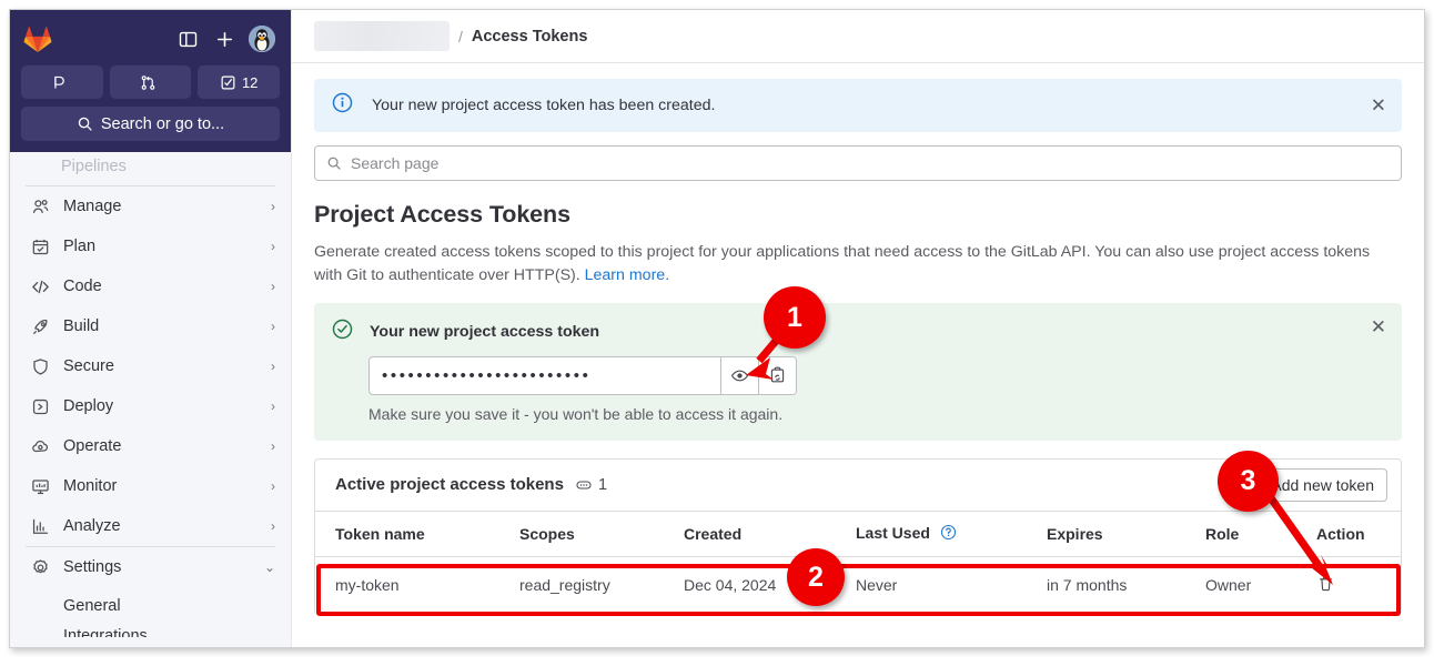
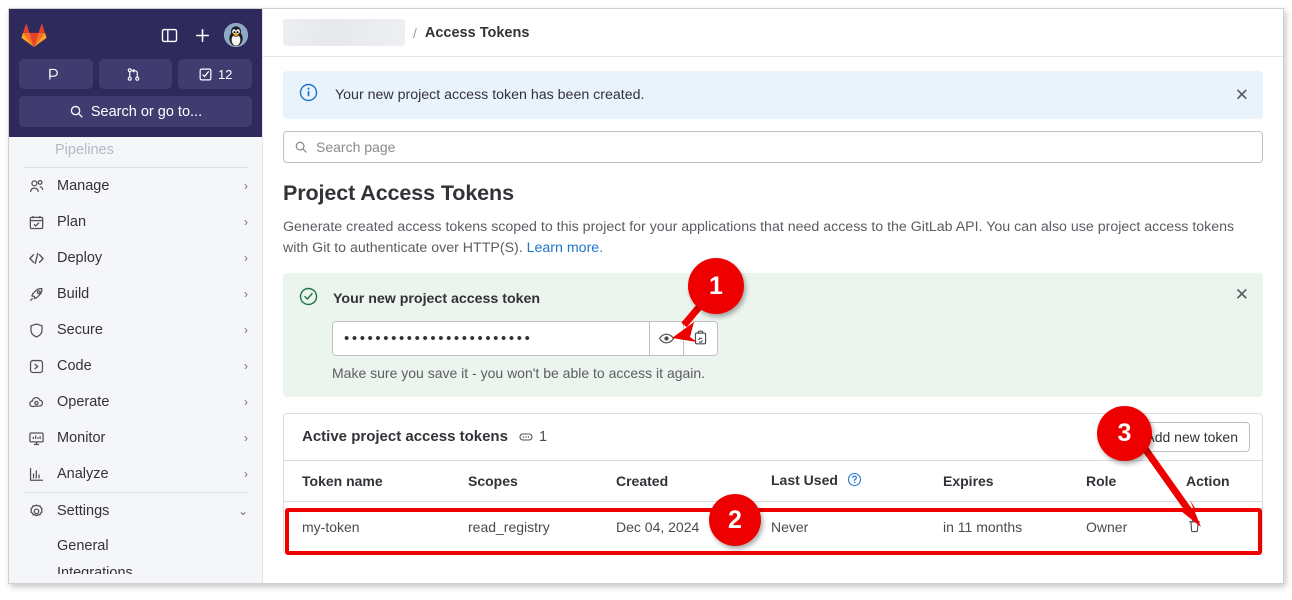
  12
  Search or go to...
  Pipelines
  Manage
  ›
  Plan
  ›
- Code
+ Deploy
  ›
  Build
  ›
  Secure
  ›
- Deploy
+ Code
  ›
  Operate
  ›
  Monitor
  ›
  Analyze
  ›
  Settings
  ⌄
  General
  Integrations
  /
  Access Tokens
  Your new project access token has been created.
  ✕
  Search page
  Project Access Tokens
  Generate created access tokens scoped to this project for your applications that need access to the GitLab API. You can also use project access tokens with Git to authenticate over HTTP(S). Learn more.
  Your new project access token
  ✕
  ••••••••••••••••••••••••
  Make sure you save it - you won't be able to access it again.
  Active project access tokens
  1
  dd new token
  Token name	Scopes	Created	Last Used	Expires	Role	Action
- my-token	read_registry	Dec 04, 2024	Never	in 7 months	Owner
+ my-token	read_registry	Dec 04, 2024	Never	in 11 months	Owner
  1
  2
  3
